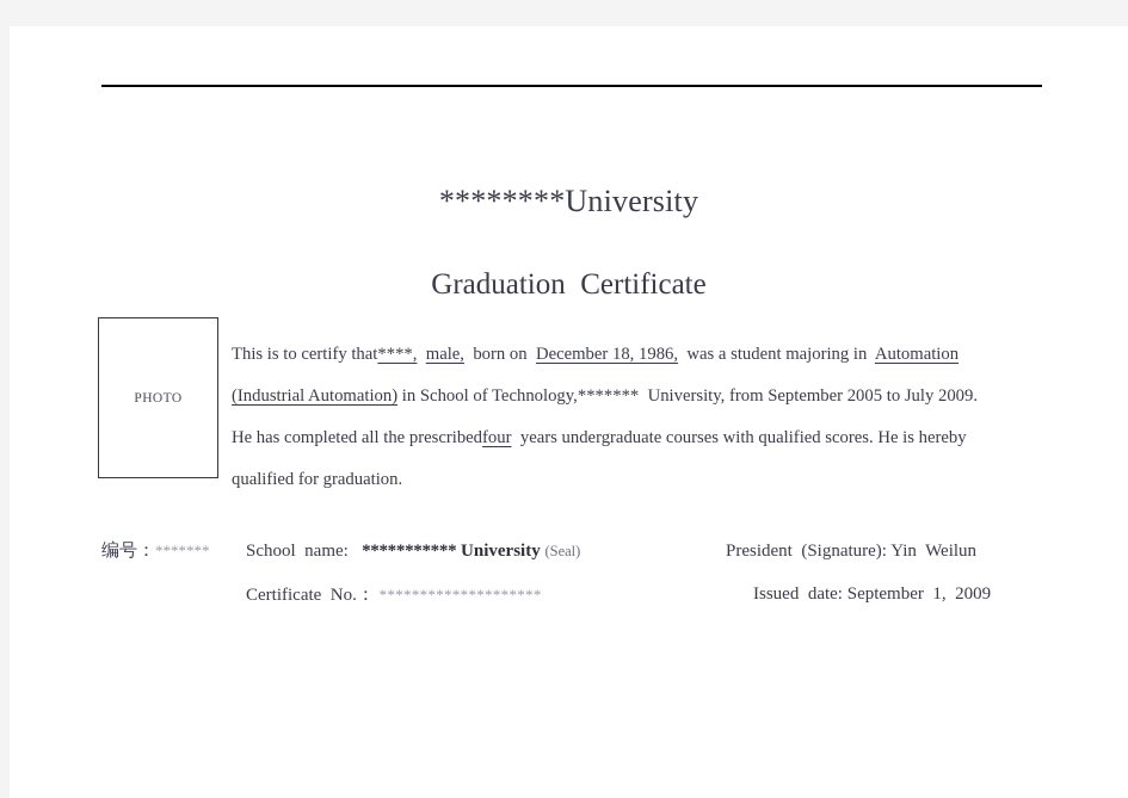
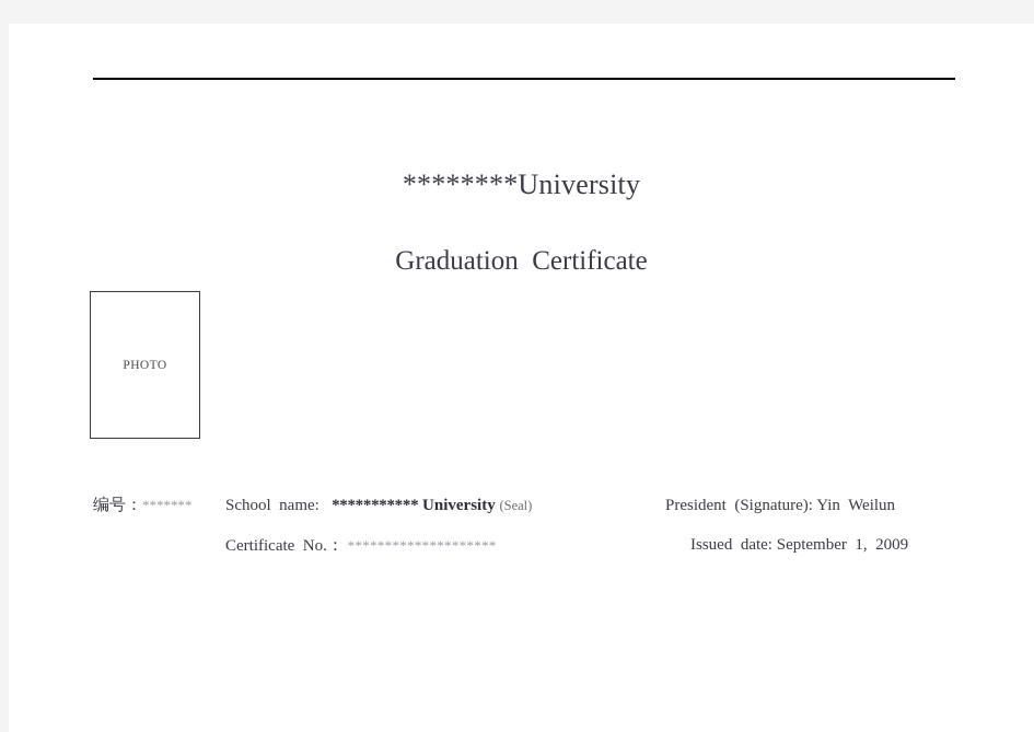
  ********University
  Graduation Certificate
  PHOTO
- This is to certify that****, male, born on December 18, 1986, was a student majoring in Automation
- (Industrial Automation) in School of Technology,******* University, from September 2005 to July 2009.
- He has completed all the prescribedfour years undergraduate courses with qualified scores. He is hereby
- qualified for graduation.
  编号：*******
  School name: *********** University (Seal)
  Certificate No.： ********************
  President (Signature): Yin Weilun
  Issued date: September 1, 2009
